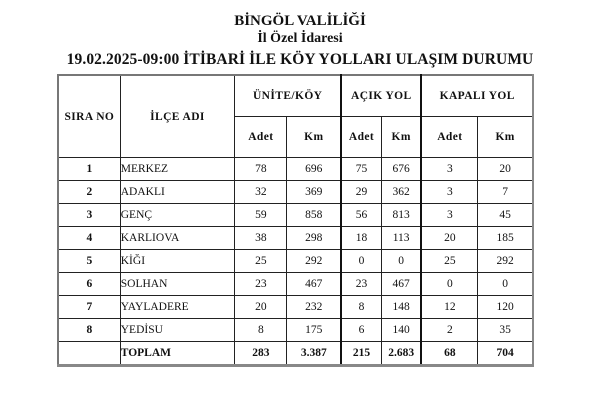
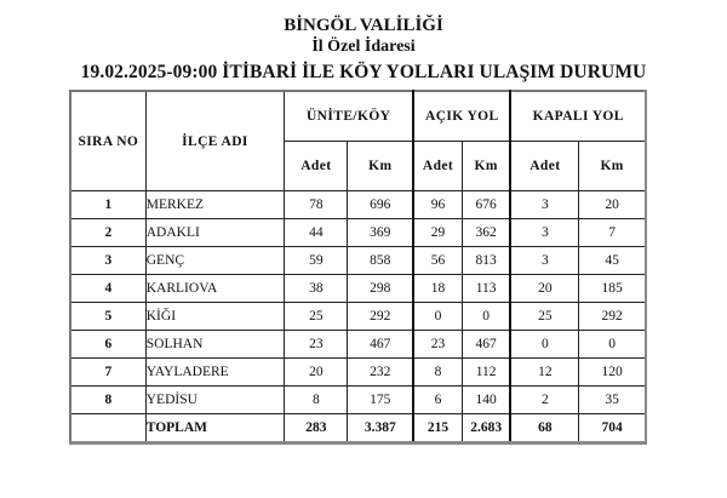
  BİNGÖL VALİLİĞİ
  İl Özel İdaresi
  19.02.2025-09:00 İTİBARİ İLE KÖY YOLLARI ULAŞIM DURUMU
  SIRA NO	İLÇE ADI	ÜNİTE/KÖY	AÇIK YOL	KAPALI YOL
  Adet	Km	Adet	Km	Adet	Km
- 1	MERKEZ	78	696	75	676	3	20
+ 1	MERKEZ	78	696	96	676	3	20
- 2	ADAKLI	32	369	29	362	3	7
+ 2	ADAKLI	44	369	29	362	3	7
  3	GENÇ	59	858	56	813	3	45
  4	KARLIOVA	38	298	18	113	20	185
  5	KİĞI	25	292	0	0	25	292
  6	SOLHAN	23	467	23	467	0	0
- 7	YAYLADERE	20	232	8	148	12	120
+ 7	YAYLADERE	20	232	8	112	12	120
  8	YEDİSU	8	175	6	140	2	35
  	TOPLAM	283	3.387	215	2.683	68	704
